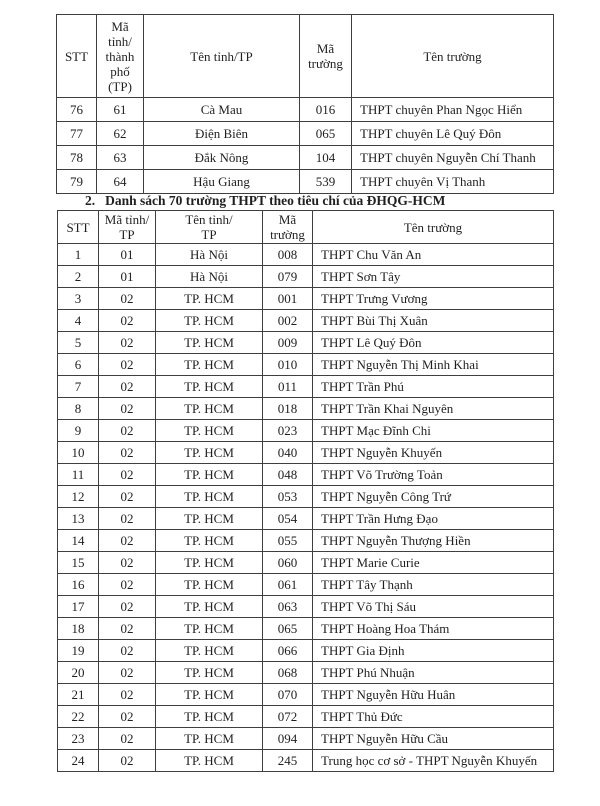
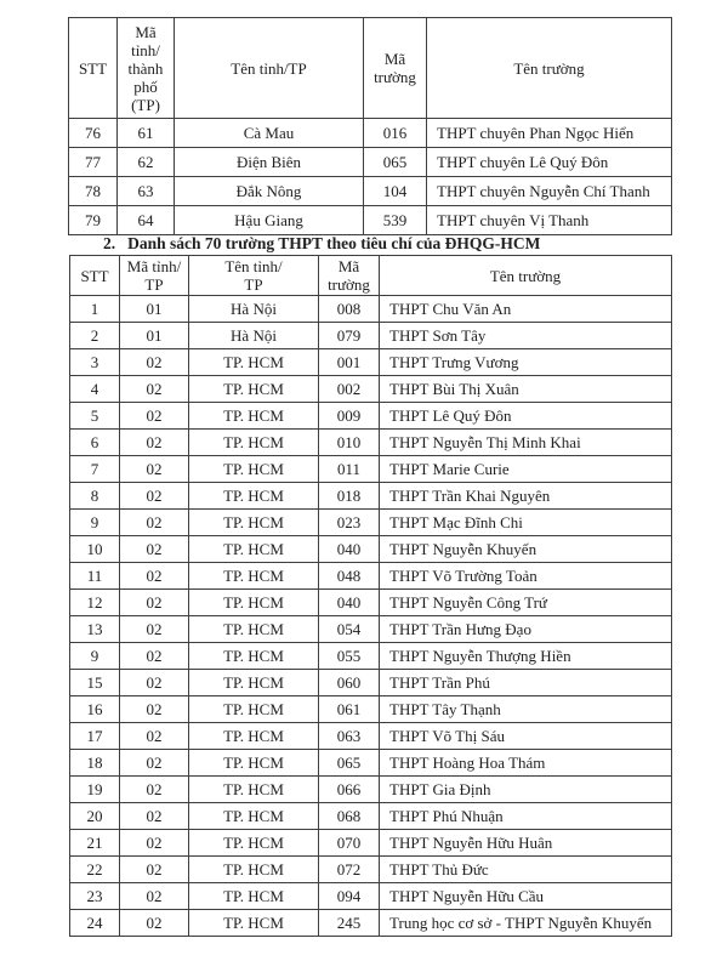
  STT	Mã tỉnh/ thành phố (TP)	Tên tỉnh/TP	Mã trường	Tên trường
  76	61	Cà Mau	016	THPT chuyên Phan Ngọc Hiển
  77	62	Điện Biên	065	THPT chuyên Lê Quý Đôn
  78	63	Đắk Nông	104	THPT chuyên Nguyễn Chí Thanh
  79	64	Hậu Giang	539	THPT chuyên Vị Thanh
  2.
  Danh sách 70 trường THPT theo tiêu chí của ĐHQG-HCM
  STT	Mã tỉnh/ TP	Tên tỉnh/ TP	Mã trường	Tên trường
  1	01	Hà Nội	008	THPT Chu Văn An
  2	01	Hà Nội	079	THPT Sơn Tây
  3	02	TP. HCM	001	THPT Trưng Vương
  4	02	TP. HCM	002	THPT Bùi Thị Xuân
  5	02	TP. HCM	009	THPT Lê Quý Đôn
  6	02	TP. HCM	010	THPT Nguyễn Thị Minh Khai
- 7	02	TP. HCM	011	THPT Trần Phú
+ 7	02	TP. HCM	011	THPT Marie Curie
  8	02	TP. HCM	018	THPT Trần Khai Nguyên
  9	02	TP. HCM	023	THPT Mạc Đĩnh Chi
  10	02	TP. HCM	040	THPT Nguyễn Khuyến
  11	02	TP. HCM	048	THPT Võ Trường Toản
- 12	02	TP. HCM	053	THPT Nguyễn Công Trứ
+ 12	02	TP. HCM	040	THPT Nguyễn Công Trứ
  13	02	TP. HCM	054	THPT Trần Hưng Đạo
- 14	02	TP. HCM	055	THPT Nguyễn Thượng Hiền
+ 9	02	TP. HCM	055	THPT Nguyễn Thượng Hiền
- 15	02	TP. HCM	060	THPT Marie Curie
+ 15	02	TP. HCM	060	THPT Trần Phú
  16	02	TP. HCM	061	THPT Tây Thạnh
  17	02	TP. HCM	063	THPT Võ Thị Sáu
  18	02	TP. HCM	065	THPT Hoàng Hoa Thám
  19	02	TP. HCM	066	THPT Gia Định
  20	02	TP. HCM	068	THPT Phú Nhuận
  21	02	TP. HCM	070	THPT Nguyễn Hữu Huân
  22	02	TP. HCM	072	THPT Thủ Đức
  23	02	TP. HCM	094	THPT Nguyễn Hữu Cầu
  24	02	TP. HCM	245	Trung học cơ sở - THPT Nguyễn Khuyến
